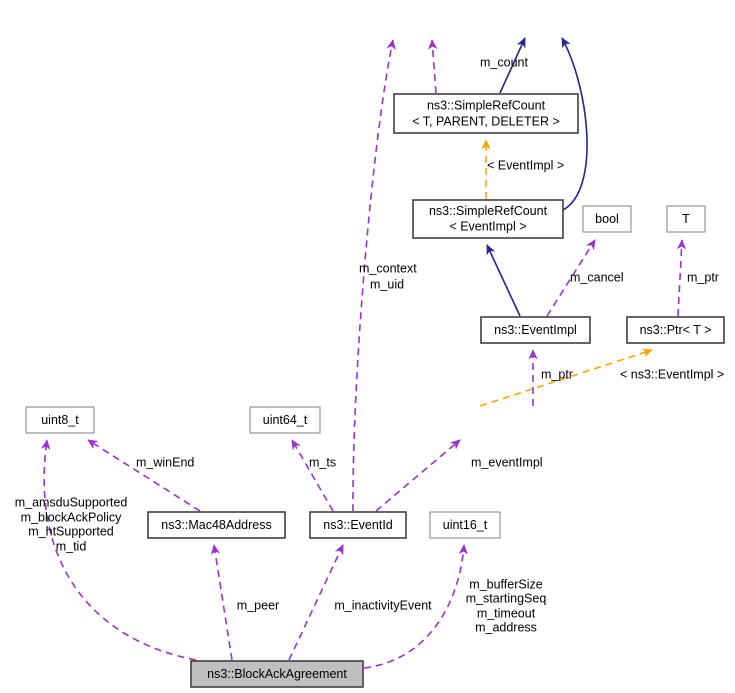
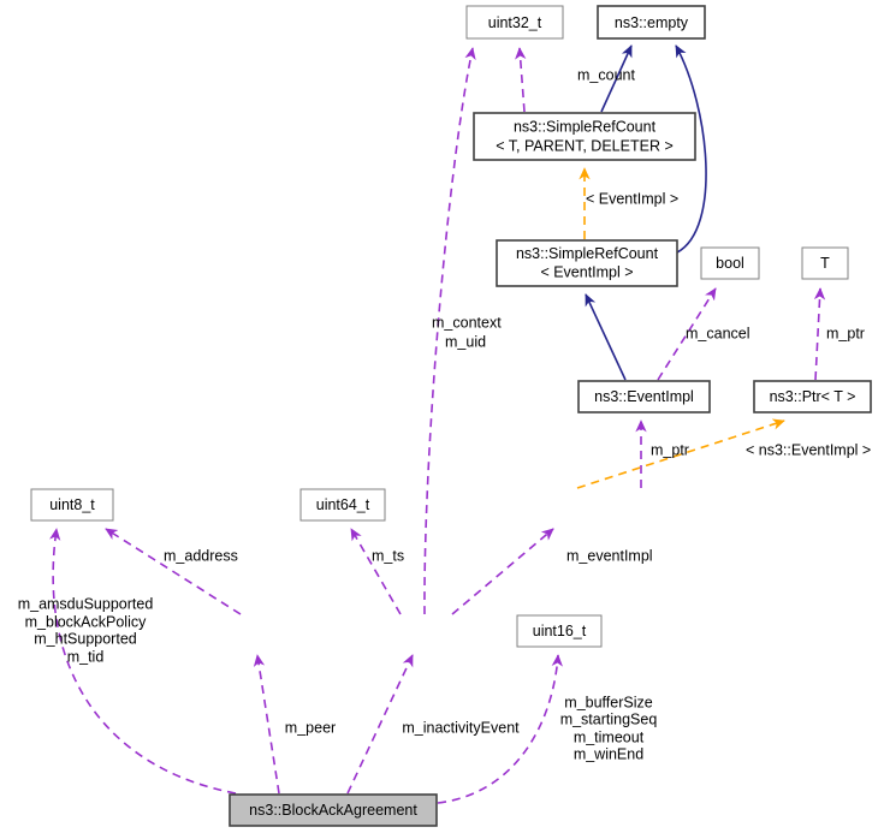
+ uint32_t
+ ns3::empty
  ns3::SimpleRefCount
  < T, PARENT, DELETER >
  ns3::SimpleRefCount
  < EventImpl >
  bool
  T
  ns3::EventImpl
  ns3::Ptr< T >
  uint8_t
  uint64_t
- ns3::Mac48Address
- ns3::EventId
  uint16_t
  ns3::BlockAckAgreement
  m_count
  < EventImpl >
  m_cancel
  m_ptr
  m_context
  m_uid
  m_ptr
  < ns3::EventImpl >
- m_winEnd
+ m_address
  m_ts
  m_eventImpl
  m_amsduSupported
  m_blockAckPolicy
  m_htSupported
  m_tid
  m_peer
  m_inactivityEvent
  m_bufferSize
  m_startingSeq
  m_timeout
- m_address
+ m_winEnd
